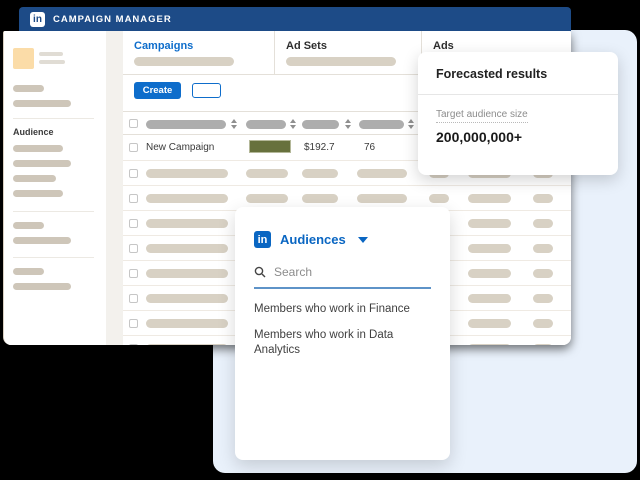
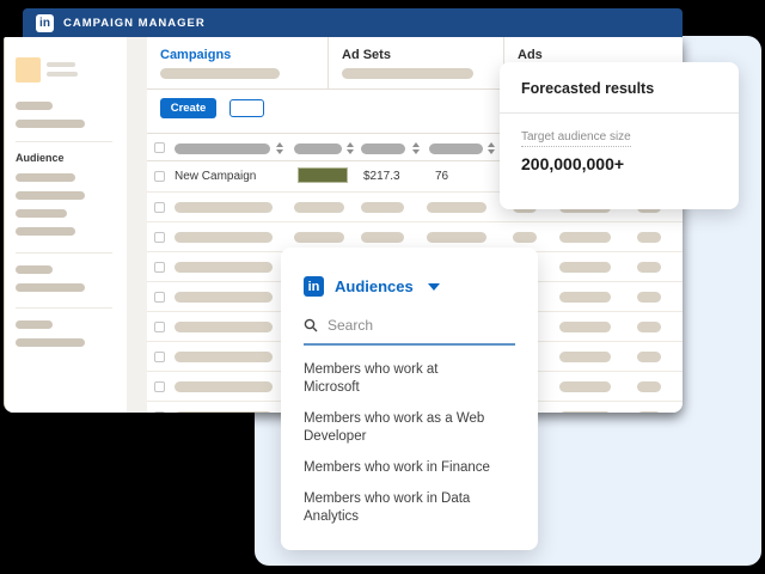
  in
  CAMPAIGN MANAGER
  Audience
  Campaigns
  Ad Sets
  Ads
  Create
  New Campaign
- $192.7
+ $217.3
  76
  Forecasted results
  Target audience size
  200,000,000+
  in
  Audiences
  Search
+ Members who work at
+ Microsoft
+ Members who work as a Web
+ Developer
  Members who work in Finance
  Members who work in Data
  Analytics
